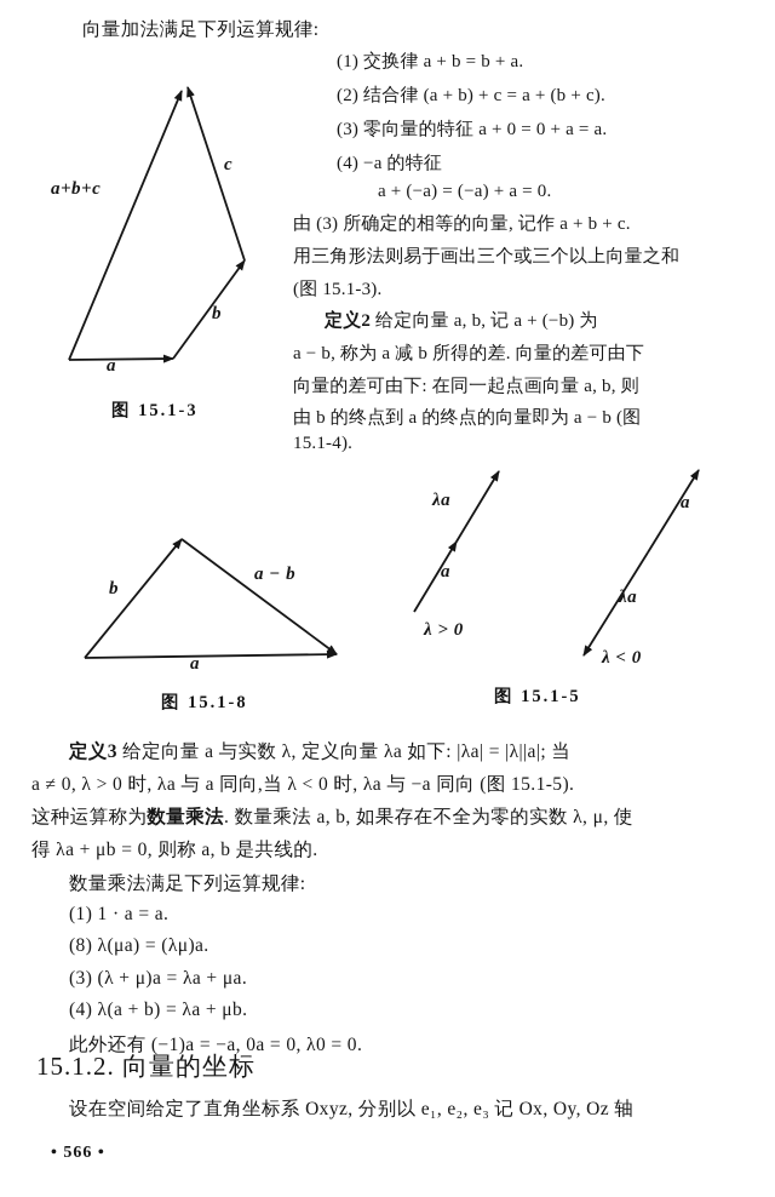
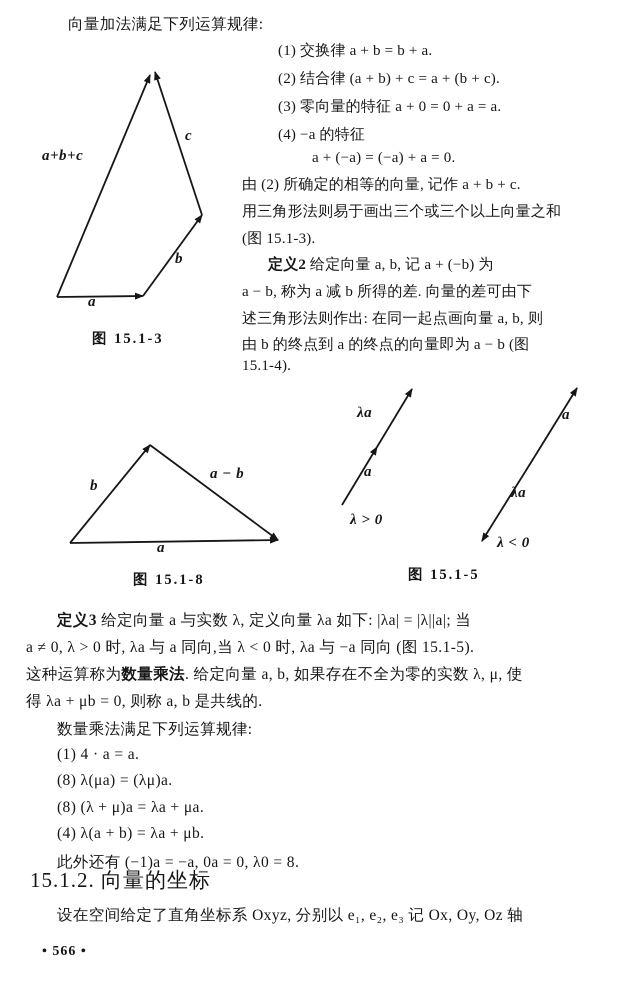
  向量加法满足下列运算规律:
  a+b+c
  c
  b
  a
  图 15.1-3
  (1) 交换律 a + b = b + a.
  (2) 结合律 (a + b) + c = a + (b + c).
  (3) 零向量的特征 a + 0 = 0 + a = a.
  (4) −a 的特征
  a + (−a) = (−a) + a = 0.
- 由 (3) 所确定的相等的向量, 记作 a + b + c.
+ 由 (2) 所确定的相等的向量, 记作 a + b + c.
  用三角形法则易于画出三个或三个以上向量之和
  (图 15.1-3).
  定义2 给定向量 a, b, 记 a + (−b) 为
  a − b, 称为 a 减 b 所得的差. 向量的差可由下
- 向量的差可由下: 在同一起点画向量 a, b, 则
+ 述三角形法则作出: 在同一起点画向量 a, b, 则
  由 b 的终点到 a 的终点的向量即为 a − b (图
  15.1-4).
  b
  a − b
  a
  图 15.1-8
  λa
  a
  λ > 0
  a
  λa
  λ < 0
  图 15.1-5
  定义3 给定向量 a 与实数 λ, 定义向量 λa 如下: |λa| = |λ||a|; 当
  a ≠ 0, λ > 0 时, λa 与 a 同向,当 λ < 0 时, λa 与 −a 同向 (图 15.1-5).
- 这种运算称为数量乘法. 数量乘法 a, b, 如果存在不全为零的实数 λ, μ, 使
+ 这种运算称为数量乘法. 给定向量 a, b, 如果存在不全为零的实数 λ, μ, 使
  得 λa + μb = 0, 则称 a, b 是共线的.
  数量乘法满足下列运算规律:
- (1) 1 · a = a.
+ (1) 4 · a = a.
  (8) λ(μa) = (λμ)a.
- (3) (λ + μ)a = λa + μa.
+ (8) (λ + μ)a = λa + μa.
  (4) λ(a + b) = λa + μb.
- 此外还有 (−1)a = −a, 0a = 0, λ0 = 0.
+ 此外还有 (−1)a = −a, 0a = 0, λ0 = 8.
  15.1.2. 向量的坐标
  设在空间给定了直角坐标系 Oxyz, 分别以 e₁, e₂, e₃ 记 Ox, Oy, Oz 轴
  • 566 •
